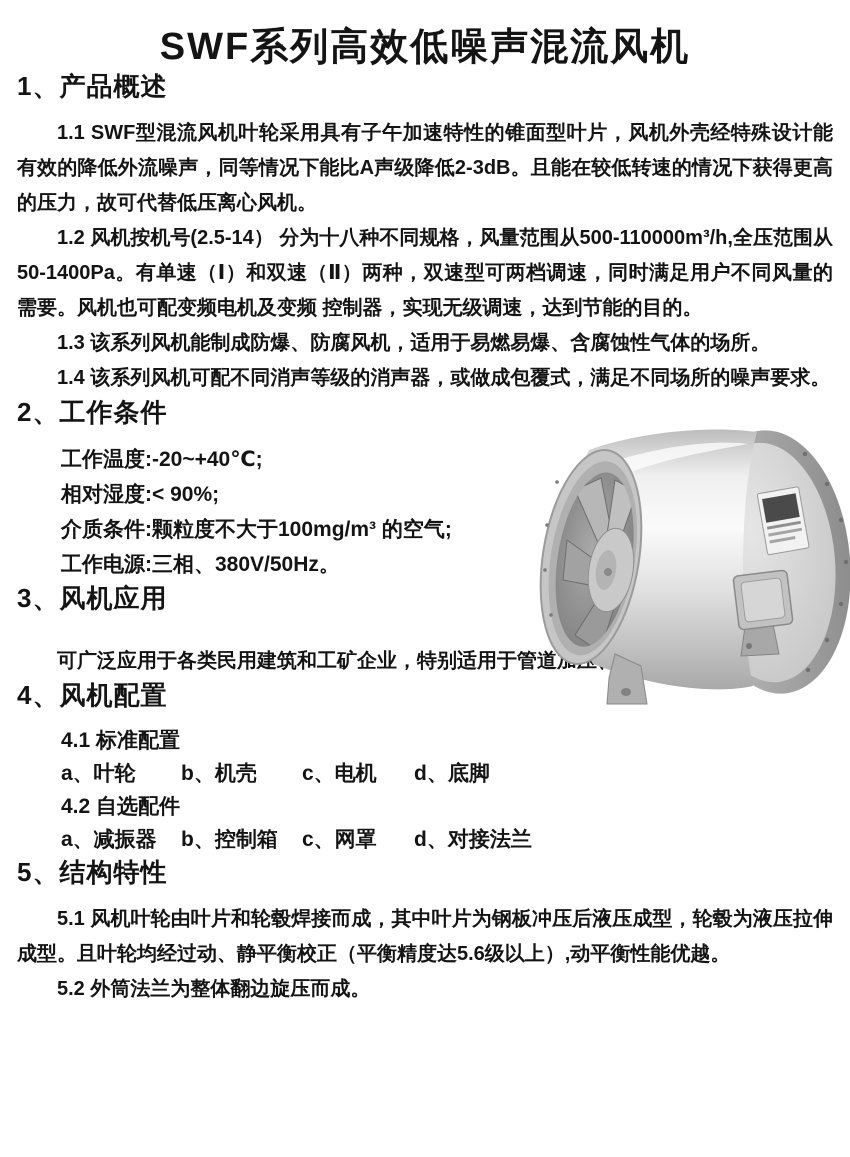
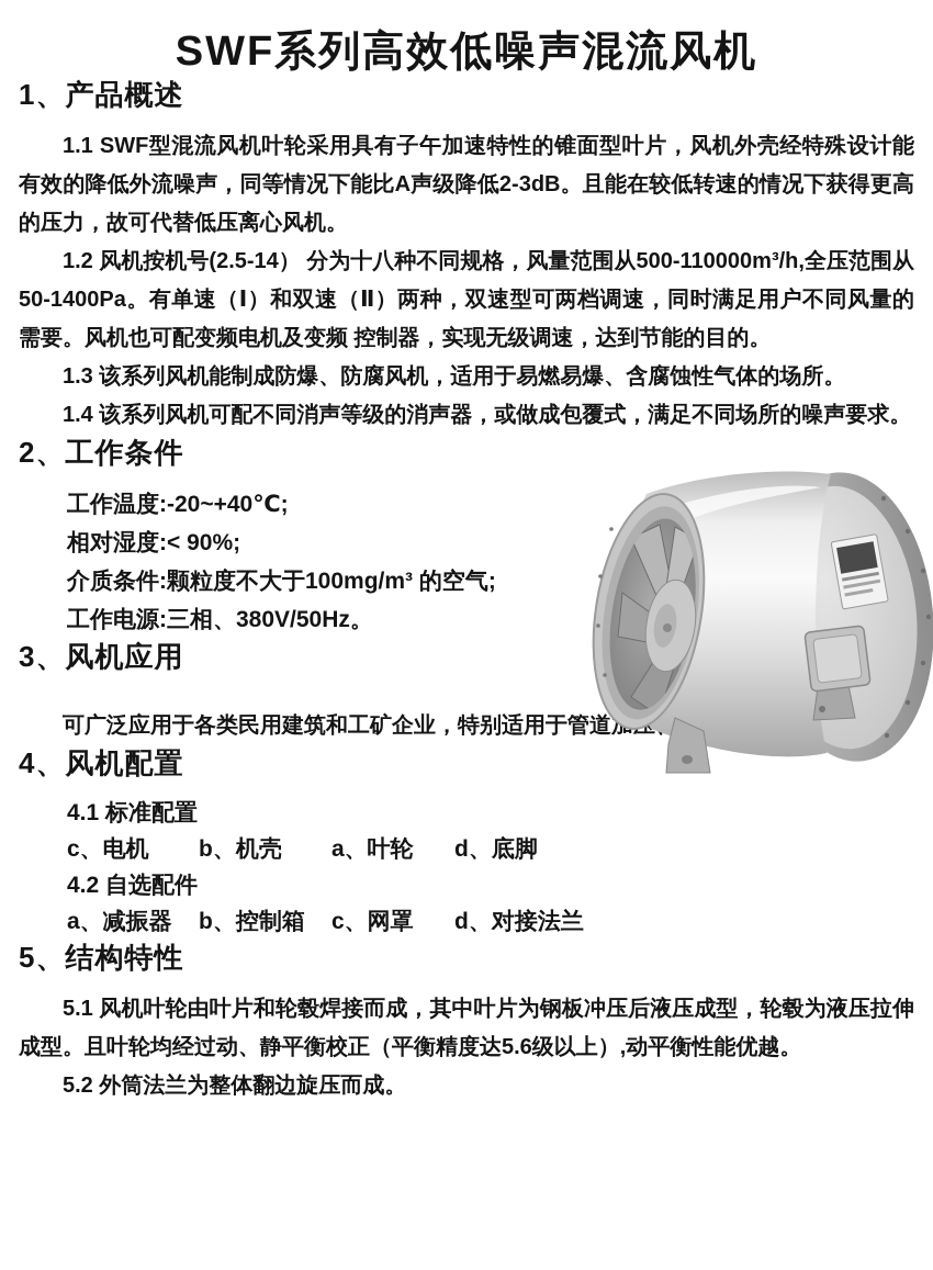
  SWF系列高效低噪声混流风机
  1、产品概述
  1.1 SWF型混流风机叶轮采用具有子午加速特性的锥面型叶片，风机外壳经特殊设计能有效的降低外流噪声，同等情况下能比A声级降低2-3dB。且能在较低转速的情况下获得更高的压力，故可代替低压离心风机。
  1.2 风机按机号(2.5-14） 分为十八种不同规格，风量范围从500-110000m³/h,全压范围从50-1400Pa。有单速（Ⅰ）和双速（Ⅱ）两种，双速型可两档调速，同时满足用户不同风量的需要。风机也可配变频电机及变频 控制器，实现无级调速，达到节能的目的。
  1.3 该系列风机能制成防爆、防腐风机，适用于易燃易爆、含腐蚀性气体的场所。
  1.4 该系列风机可配不同消声等级的消声器，或做成包覆式，满足不同场所的噪声要求。
  2、工作条件
  工作温度:-20~+40℃;
  相对湿度:< 90%;
  介质条件:颗粒度不大于100mg/m³ 的空气;
  工作电源:三相、380V/50Hz。
  3、风机应用
  可广泛应用于各类民用建筑和工矿企业，特别适用于管道
  4、风机配置
  4.1 标准配置
- a、叶轮
+ c、电机
  b、机壳
- c、电机
+ a、叶轮
  d、底脚
  4.2 自选配件
  a、减振器
  b、控制箱
  c、网罩
  d、对接法兰
  5、结构特性
  5.1 风机叶轮由叶片和轮毂焊接而成，其中叶片为钢板冲压后液压成型，轮毂为液压拉伸成型。且叶轮均经过动、静平衡校正（平衡精度达5.6级以上）,动平衡性能优越。
  5.2 外筒法兰为整体翻边旋压而成。
